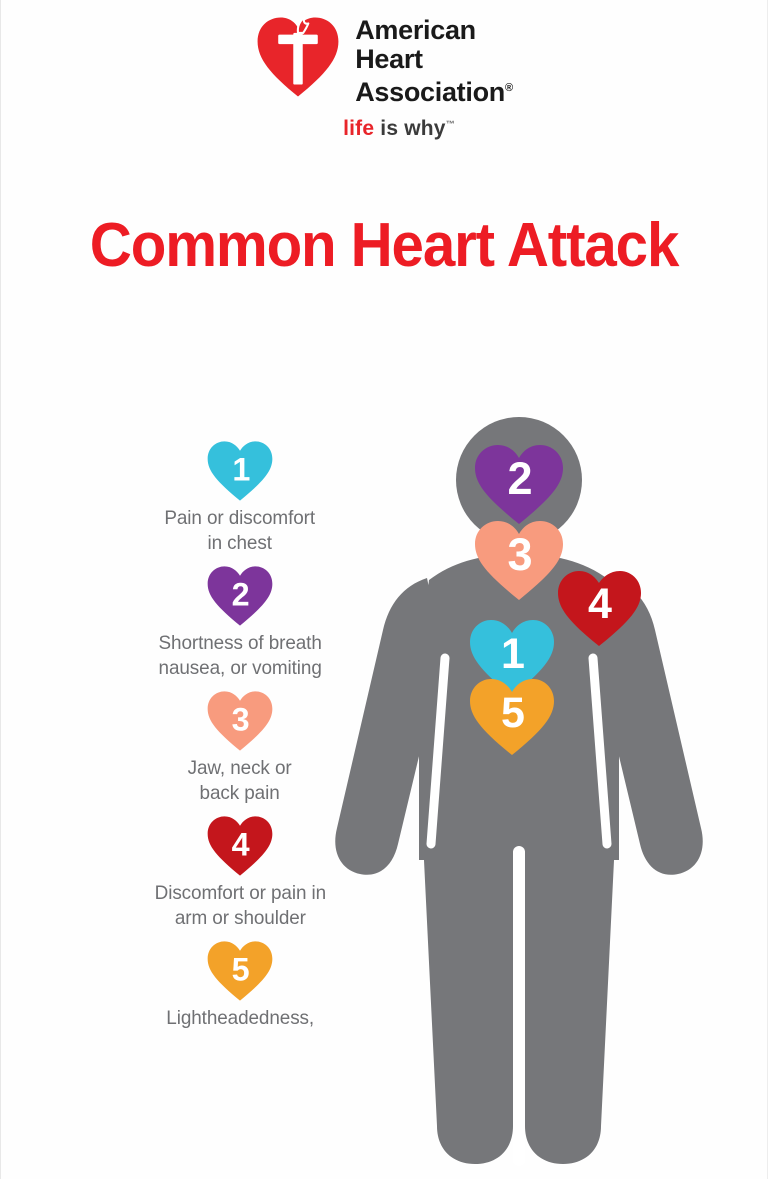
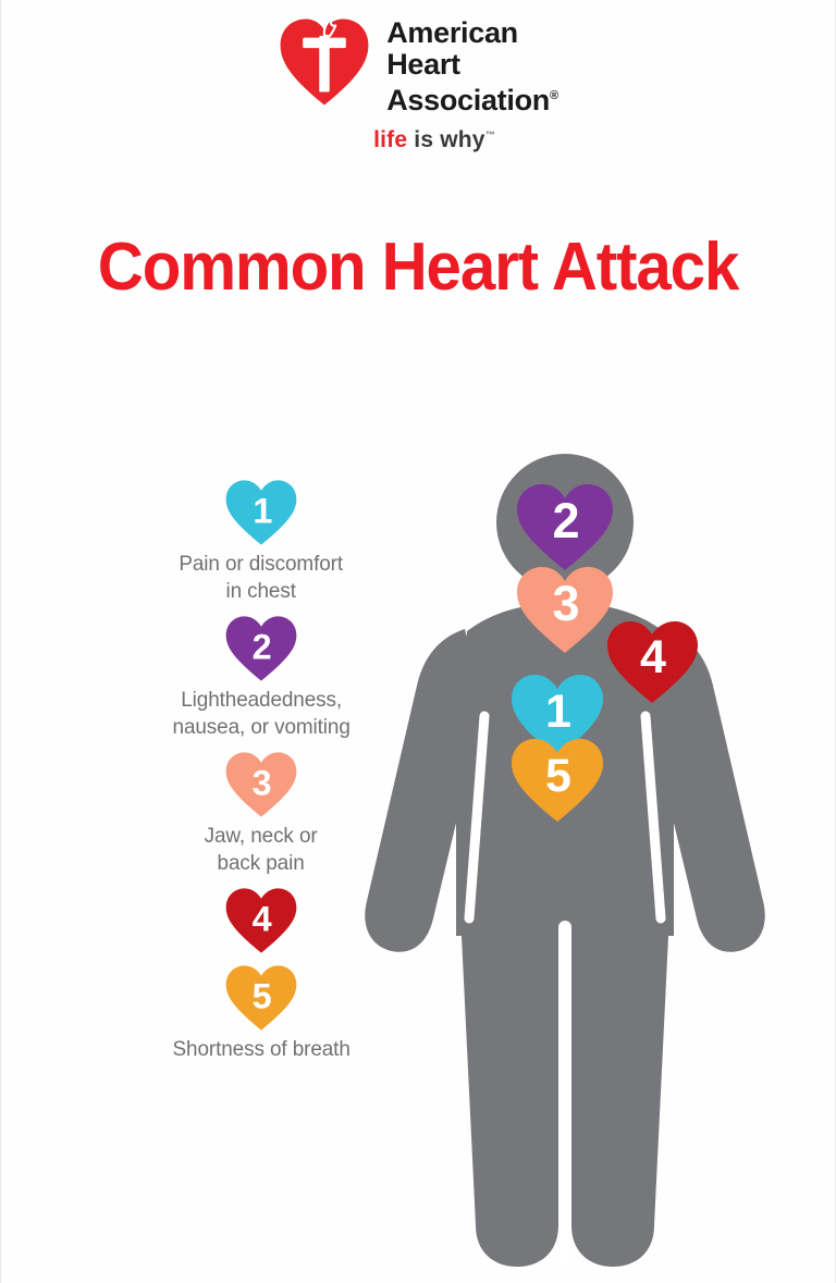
  American
  Heart
  Association®
  life is why™
  Common Heart Attack
  1
  Pain or discomfort
  in chest
  2
- Shortness of breath
+ Lightheadedness,
  nausea, or vomiting
  3
  Jaw, neck or
  back pain
  4
- Discomfort or pain in
- arm or shoulder
  5
- Lightheadedness,
+ Shortness of breath
  2
  3
  4
  1
  5
